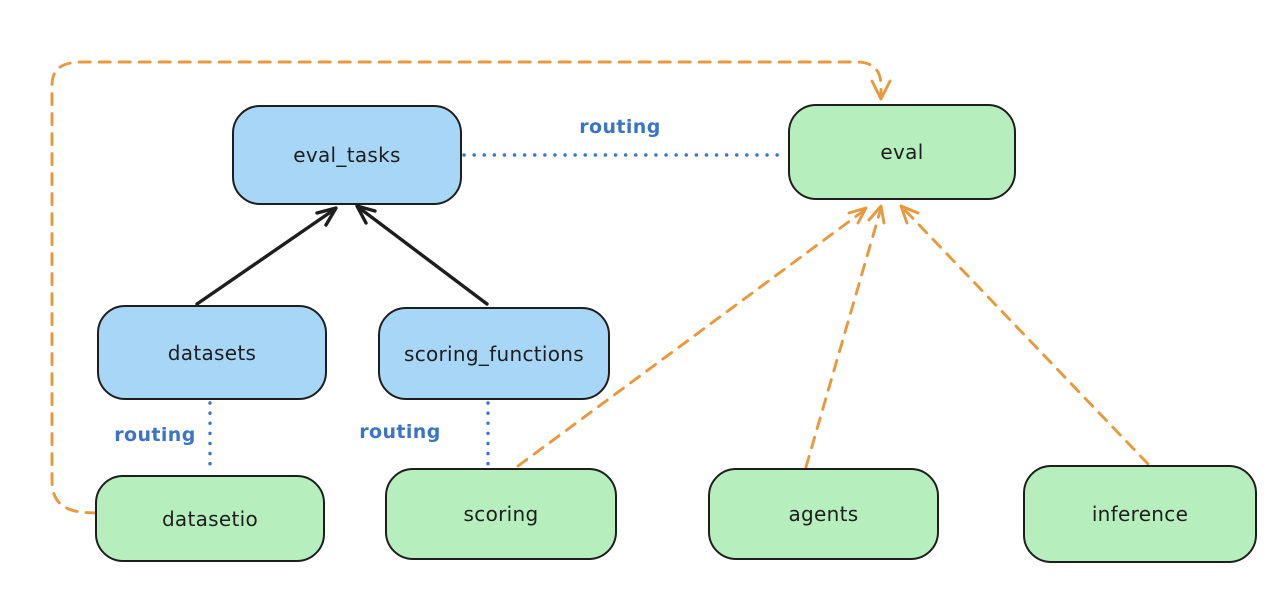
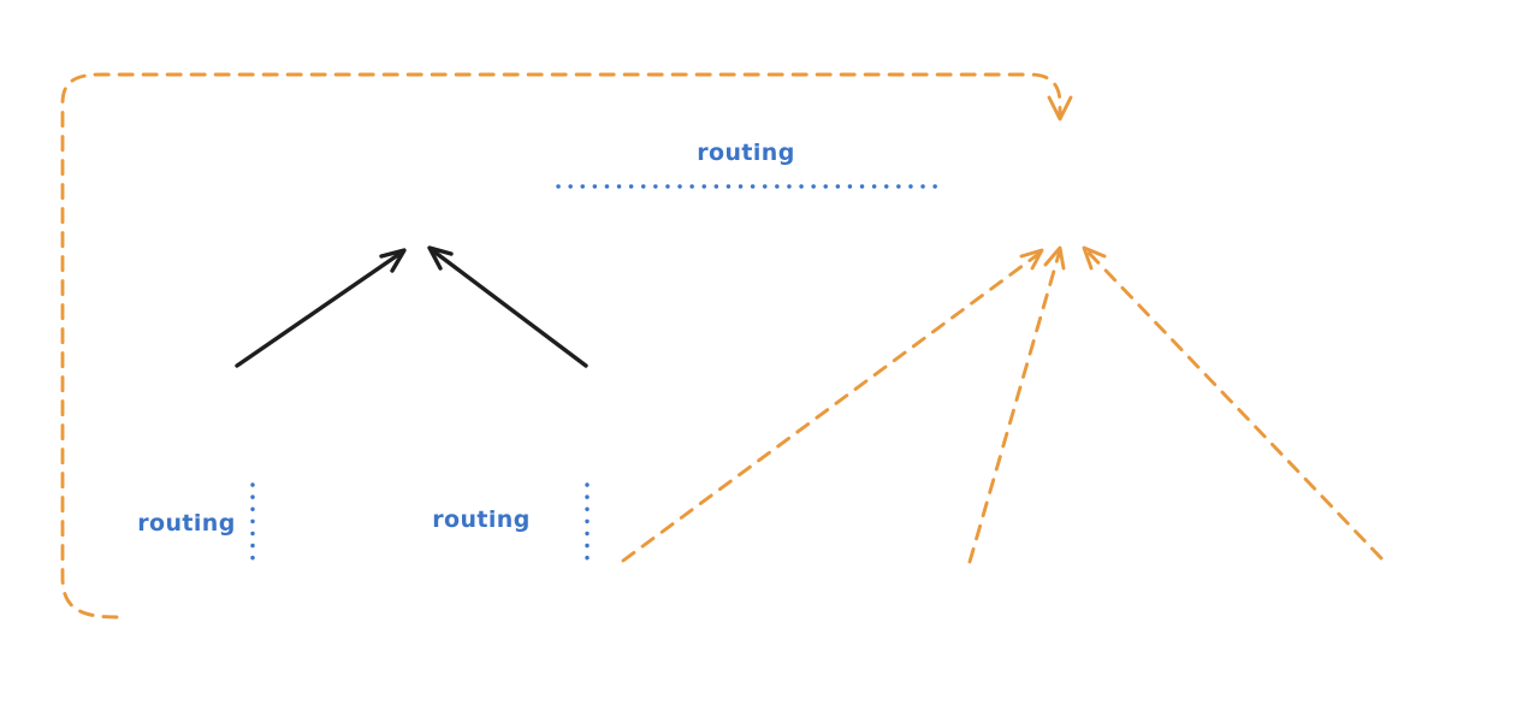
- eval_tasks
- eval
- datasets
- scoring_functions
- datasetio
- scoring
- agents
- inference
  routing
  routing
  routing
